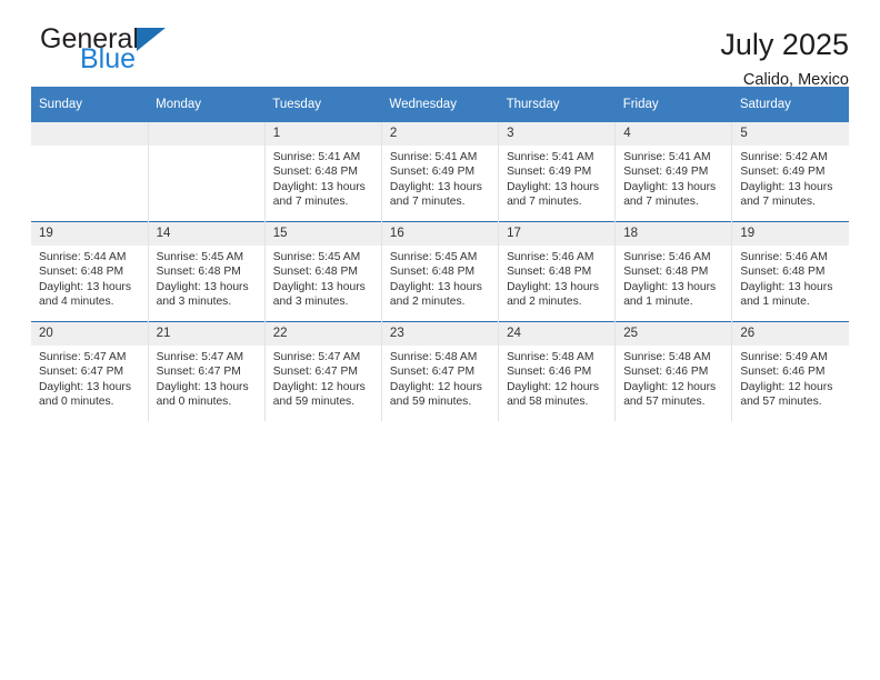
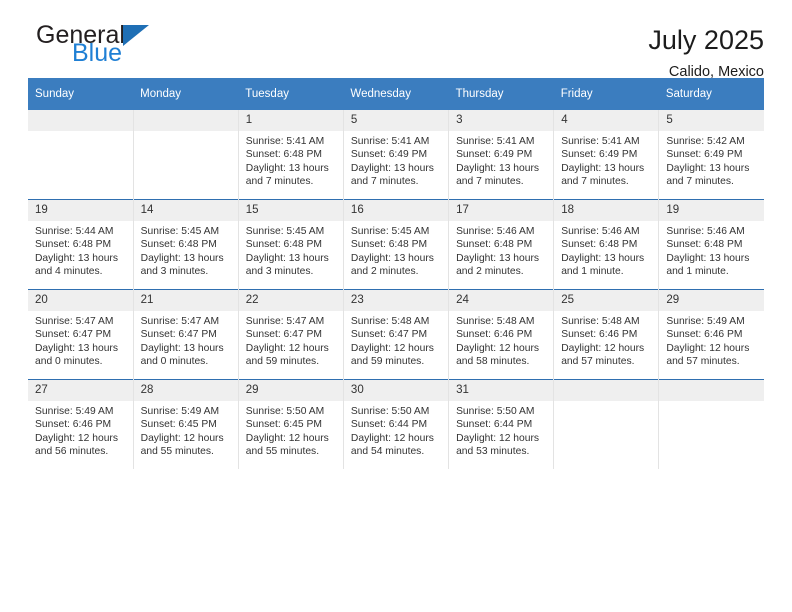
  General
  Blue
  July 2025
  Calido, Mexico
  Sunday	Monday	Tuesday	Wednesday	Thursday	Friday	Saturday
- 		1Sunrise: 5:41 AMSunset: 6:48 PMDaylight: 13 hoursand 7 minutes.	2Sunrise: 5:41 AMSunset: 6:49 PMDaylight: 13 hoursand 7 minutes.	3Sunrise: 5:41 AMSunset: 6:49 PMDaylight: 13 hoursand 7 minutes.	4Sunrise: 5:41 AMSunset: 6:49 PMDaylight: 13 hoursand 7 minutes.	5Sunrise: 5:42 AMSunset: 6:49 PMDaylight: 13 hoursand 7 minutes.
+ 		1Sunrise: 5:41 AMSunset: 6:48 PMDaylight: 13 hoursand 7 minutes.	5Sunrise: 5:41 AMSunset: 6:49 PMDaylight: 13 hoursand 7 minutes.	3Sunrise: 5:41 AMSunset: 6:49 PMDaylight: 13 hoursand 7 minutes.	4Sunrise: 5:41 AMSunset: 6:49 PMDaylight: 13 hoursand 7 minutes.	5Sunrise: 5:42 AMSunset: 6:49 PMDaylight: 13 hoursand 7 minutes.
  19Sunrise: 5:44 AMSunset: 6:48 PMDaylight: 13 hoursand 4 minutes.	14Sunrise: 5:45 AMSunset: 6:48 PMDaylight: 13 hoursand 3 minutes.	15Sunrise: 5:45 AMSunset: 6:48 PMDaylight: 13 hoursand 3 minutes.	16Sunrise: 5:45 AMSunset: 6:48 PMDaylight: 13 hoursand 2 minutes.	17Sunrise: 5:46 AMSunset: 6:48 PMDaylight: 13 hoursand 2 minutes.	18Sunrise: 5:46 AMSunset: 6:48 PMDaylight: 13 hoursand 1 minute.	19Sunrise: 5:46 AMSunset: 6:48 PMDaylight: 13 hoursand 1 minute.
- 20Sunrise: 5:47 AMSunset: 6:47 PMDaylight: 13 hoursand 0 minutes.	21Sunrise: 5:47 AMSunset: 6:47 PMDaylight: 13 hoursand 0 minutes.	22Sunrise: 5:47 AMSunset: 6:47 PMDaylight: 12 hoursand 59 minutes.	23Sunrise: 5:48 AMSunset: 6:47 PMDaylight: 12 hoursand 59 minutes.	24Sunrise: 5:48 AMSunset: 6:46 PMDaylight: 12 hoursand 58 minutes.	25Sunrise: 5:48 AMSunset: 6:46 PMDaylight: 12 hoursand 57 minutes.	26Sunrise: 5:49 AMSunset: 6:46 PMDaylight: 12 hoursand 57 minutes.
+ 20Sunrise: 5:47 AMSunset: 6:47 PMDaylight: 13 hoursand 0 minutes.	21Sunrise: 5:47 AMSunset: 6:47 PMDaylight: 13 hoursand 0 minutes.	22Sunrise: 5:47 AMSunset: 6:47 PMDaylight: 12 hoursand 59 minutes.	23Sunrise: 5:48 AMSunset: 6:47 PMDaylight: 12 hoursand 59 minutes.	24Sunrise: 5:48 AMSunset: 6:46 PMDaylight: 12 hoursand 58 minutes.	25Sunrise: 5:48 AMSunset: 6:46 PMDaylight: 12 hoursand 57 minutes.	29Sunrise: 5:49 AMSunset: 6:46 PMDaylight: 12 hoursand 57 minutes.
+ 27Sunrise: 5:49 AMSunset: 6:46 PMDaylight: 12 hoursand 56 minutes.	28Sunrise: 5:49 AMSunset: 6:45 PMDaylight: 12 hoursand 55 minutes.	29Sunrise: 5:50 AMSunset: 6:45 PMDaylight: 12 hoursand 55 minutes.	30Sunrise: 5:50 AMSunset: 6:44 PMDaylight: 12 hoursand 54 minutes.	31Sunrise: 5:50 AMSunset: 6:44 PMDaylight: 12 hoursand 53 minutes.
